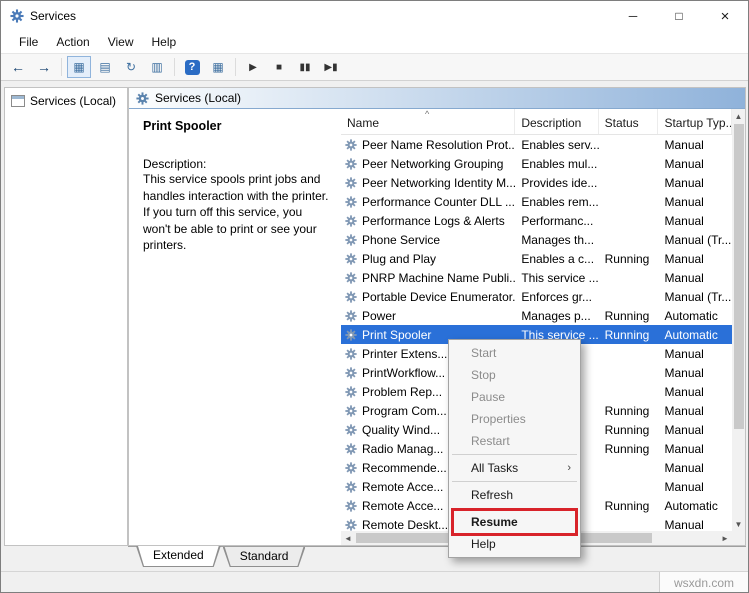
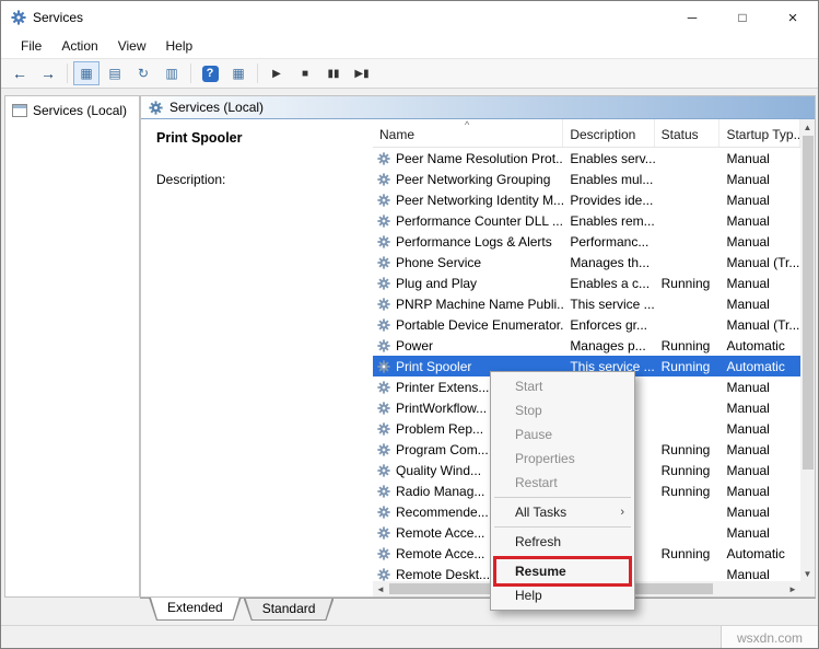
  Services
  ─
  □
  ×
  File
  Action
  View
  Help
  ←
  →
  ▦
  ▤
  ↻
  ▥
  ?
  ▦
  ▶
  ■
  ▮▮
  ▶▮
  Services (Local)
  Services (Local)
  Print Spooler
  Description:
- This service spools print jobs and handles interaction with the printer. If you turn off this service, you won't be able to print or see your printers.
  Name
  ^
  Description
  Status
  Startup Typ..
  Peer Name Resolution Prot..
  Enables serv...
  Manual
  Peer Networking Grouping
  Enables mul...
  Manual
  Peer Networking Identity M...
  Provides ide...
  Manual
  Performance Counter DLL ...
  Enables rem...
  Manual
  Performance Logs & Alerts
  Performanc...
  Manual
  Phone Service
  Manages th...
  Manual (Tr...
  Plug and Play
  Enables a c...
  Running
  Manual
  PNRP Machine Name Publi..
  This service ...
  Manual
  Portable Device Enumerator.
  Enforces gr...
  Manual (Tr...
  Power
  Manages p...
  Running
  Automatic
  Print Spooler
  This service ...
  Running
  Automatic
  Printer Extens...
  Manual
  PrintWorkflow...
  Manual
  Problem Rep...
  Manual
  Program Com...
  Running
  Manual
  Quality Wind...
  Running
  Manual
  Radio Manag...
  Running
  Manual
  Recommende...
  Manual
  Remote Acce...
  Manual
  Remote Acce...
  Running
  Automatic
  Remote Deskt...
  Manual
  ◄
  ►
  ▲
  ▼
  Extended
  Standard
  wsxdn.com
  Start
  Stop
  Pause
  Properties
  Restart
  All Tasks
  ›
  Refresh
  Resume
  Help
